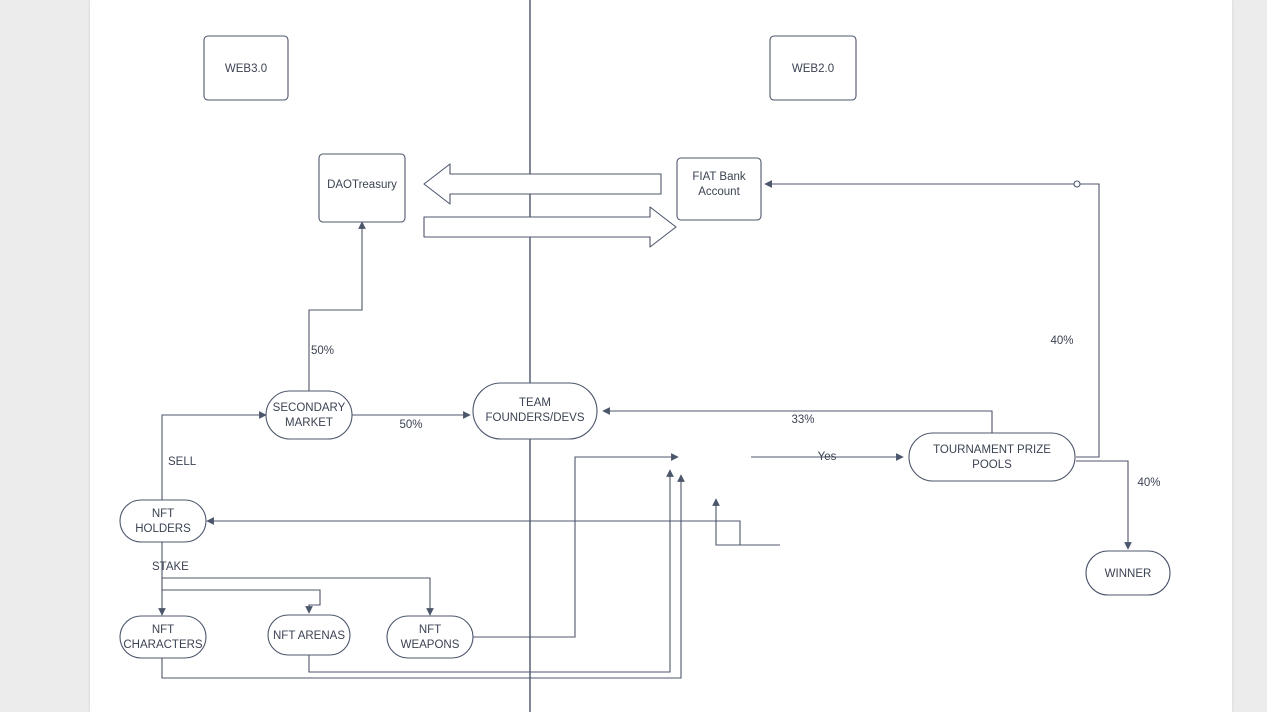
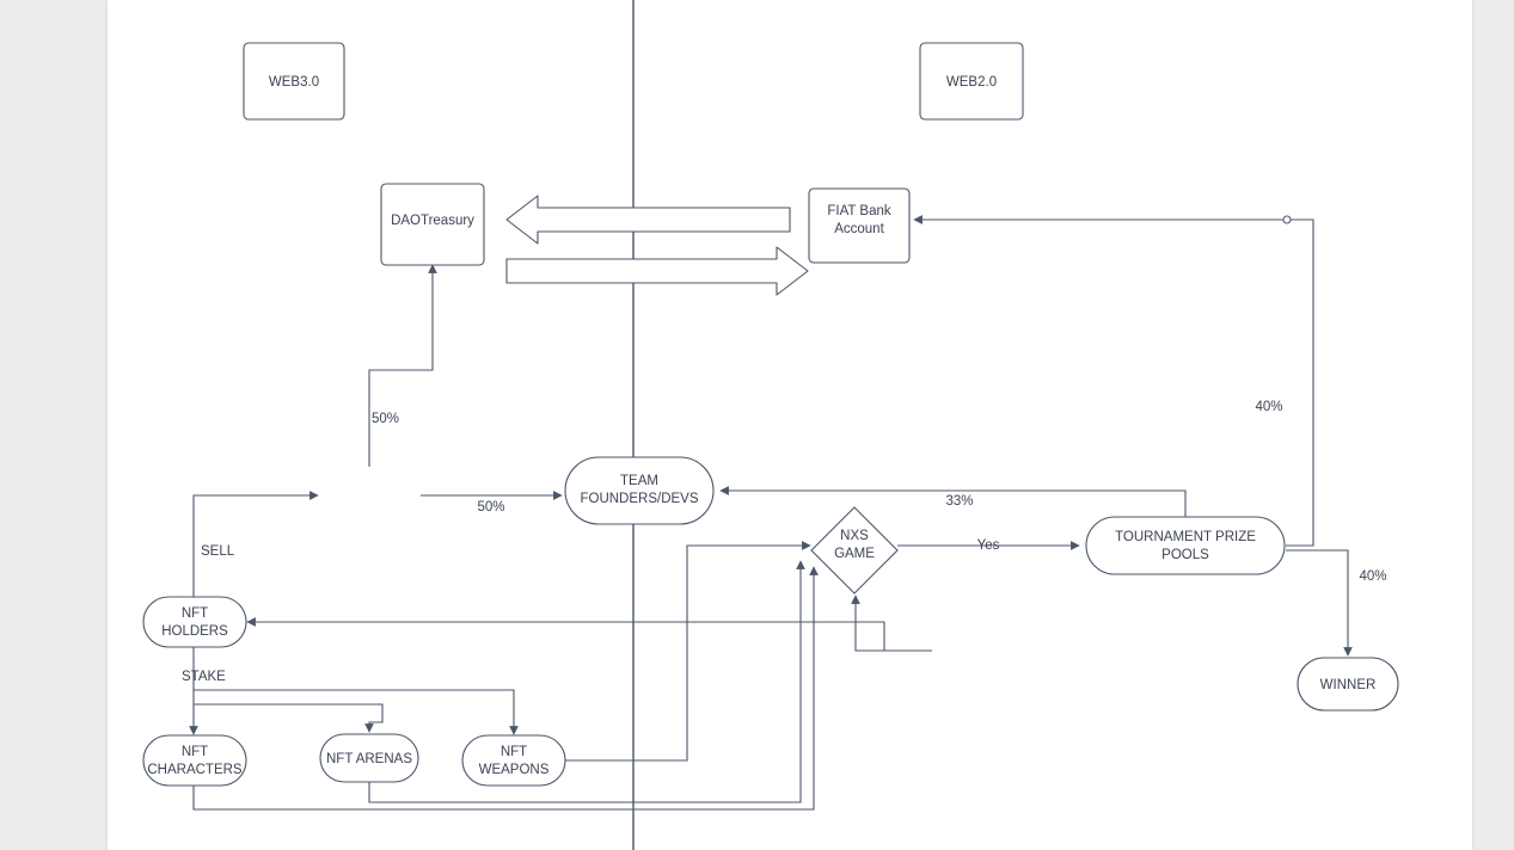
  WEB3.0
  WEB2.0
  DAOTreasury
  FIAT Bank
  Account
- SECONDARY
- MARKET
  TEAM
  FOUNDERS/DEVS
+ NXS
+ GAME
  TOURNAMENT PRIZE
  POOLS
  WINNER
  NFT
  HOLDERS
  NFT
  CHARACTERS
  NFT ARENAS
  NFT
  WEAPONS
  50%
  50%
  33%
  40%
  40%
  Yes
  SELL
  STAKE
